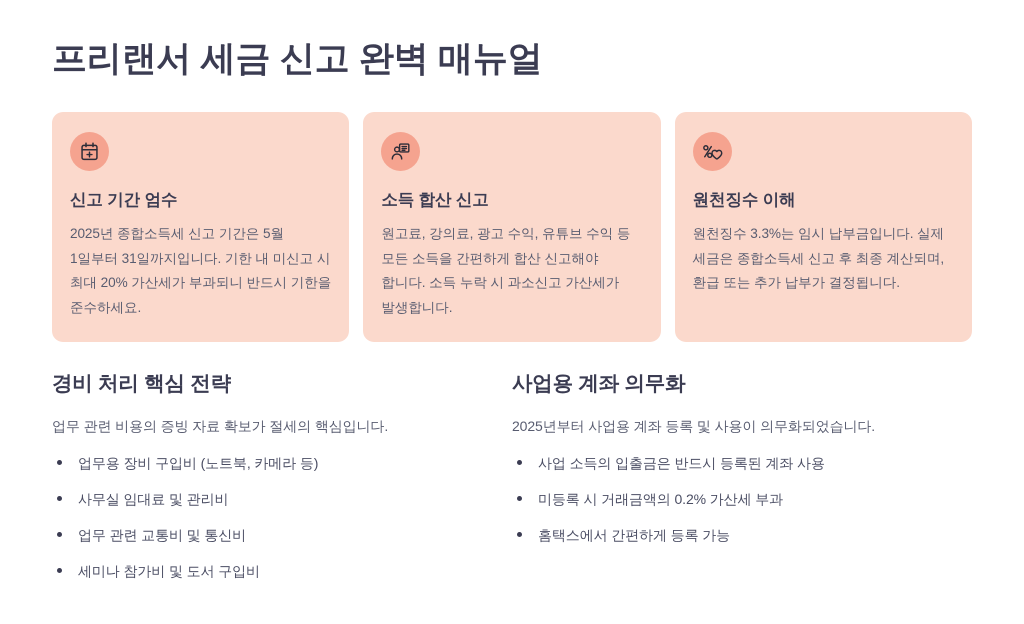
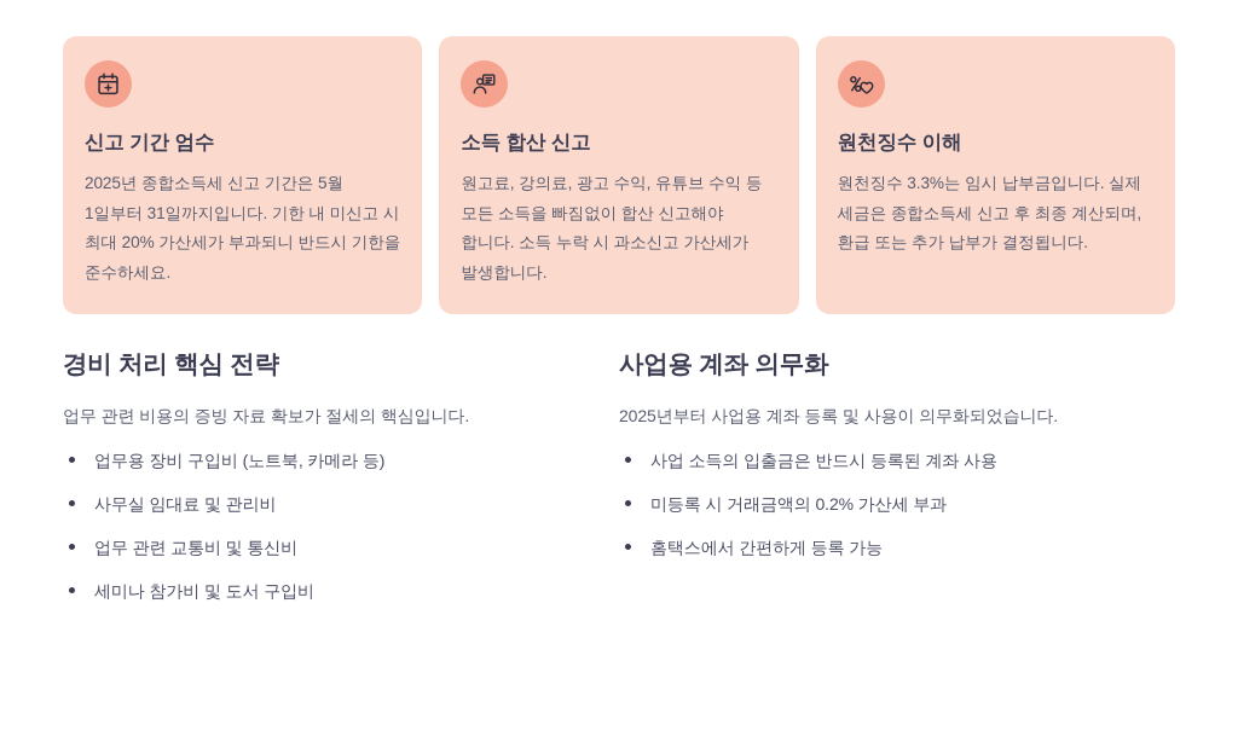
- 프리랜서 세금 신고 완벽 매뉴얼
  신고 기간 엄수
  2025년 종합소득세 신고 기간은 5월 1일부터 31일까지입니다. 기한 내 미신고 시 최대 20% 가산세가 부과되니 반드시 기한을 준수하세요.
  소득 합산 신고
- 원고료, 강의료, 광고 수익, 유튜브 수익 등 모든 소득을 간편하게 합산 신고해야 합니다. 소득 누락 시 과소신고 가산세가 발생합니다.
+ 원고료, 강의료, 광고 수익, 유튜브 수익 등 모든 소득을 빠짐없이 합산 신고해야 합니다. 소득 누락 시 과소신고 가산세가 발생합니다.
  원천징수 이해
  원천징수 3.3%는 임시 납부금입니다. 실제 세금은 종합소득세 신고 후 최종 계산되며, 환급 또는 추가 납부가 결정됩니다.
  경비 처리 핵심 전략
  업무 관련 비용의 증빙 자료 확보가 절세의 핵심입니다.
  업무용 장비 구입비 (노트북, 카메라 등)
  사무실 임대료 및 관리비
  업무 관련 교통비 및 통신비
  세미나 참가비 및 도서 구입비
  사업용 계좌 의무화
  2025년부터 사업용 계좌 등록 및 사용이 의무화되었습니다.
  사업 소득의 입출금은 반드시 등록된 계좌 사용
  미등록 시 거래금액의 0.2% 가산세 부과
  홈택스에서 간편하게 등록 가능
